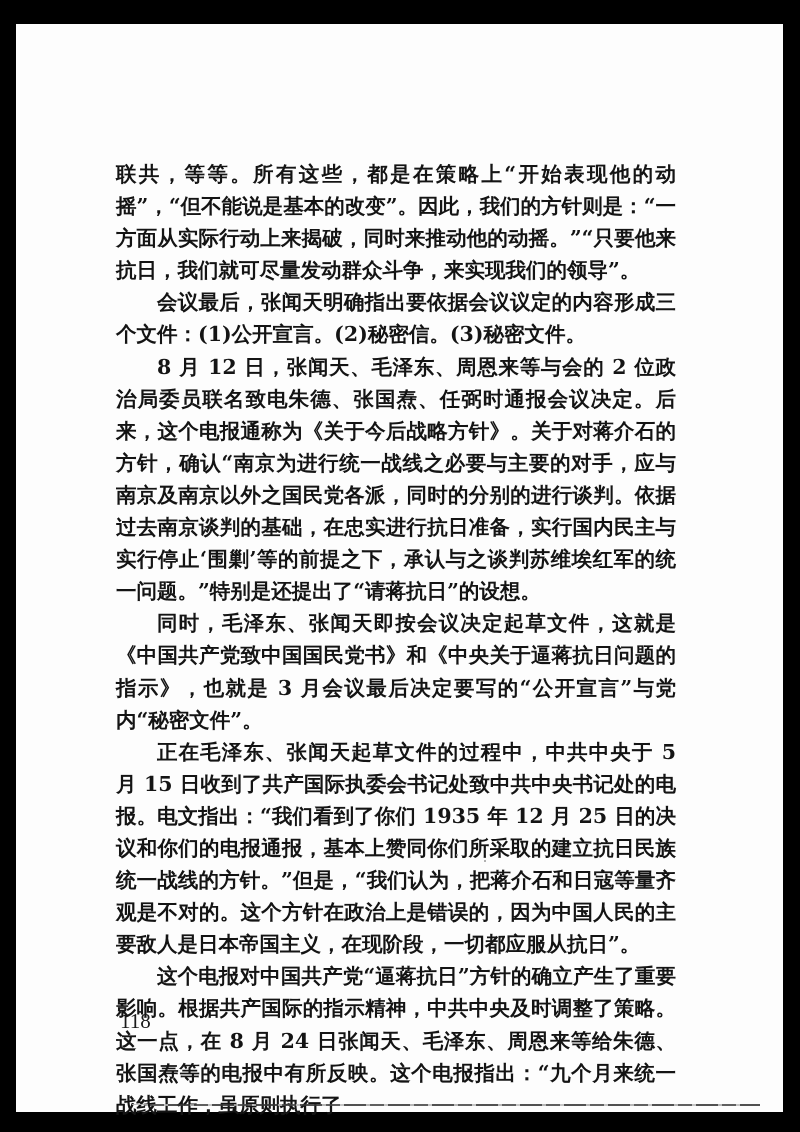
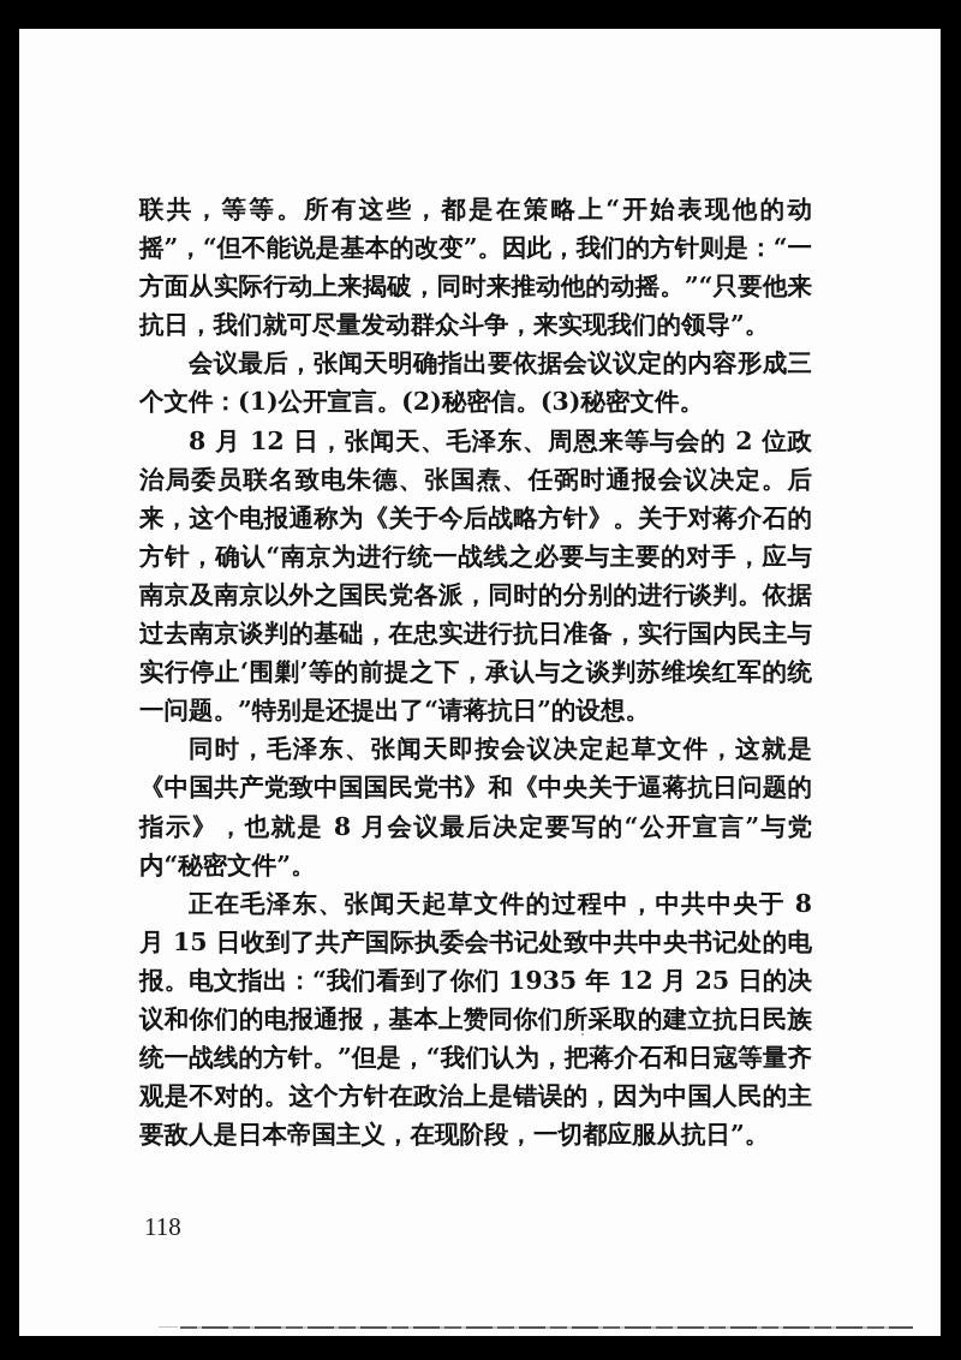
  联共，等等。所有这些，都是在策略上“开始表现他的动摇”，“但不能说是基本的改变”。因此，我们的方针则是：“一方面从实际行动上来揭破，同时来推动他的动摇。”“只要他来抗日，我们就可尽量发动群众斗争，来实现我们的领导”。
  会议最后，张闻天明确指出要依据会议议定的内容形成三个文件：(1)公开宣言。(2)秘密信。(3)秘密文件。
  8 月 12 日，张闻天、毛泽东、周恩来等与会的 2 位政治局委员联名致电朱德、张国焘、任弼时通报会议决定。后来，这个电报通称为《关于今后战略方针》。关于对蒋介石的方针，确认“南京为进行统一战线之必要与主要的对手，应与南京及南京以外之国民党各派，同时的分别的进行谈判。依据过去南京谈判的基础，在忠实进行抗日准备，实行国内民主与实行停止‘围剿’等的前提之下，承认与之谈判苏维埃红军的统一问题。”特别是还提出了“请蒋抗日”的设想。
- 同时，毛泽东、张闻天即按会议决定起草文件，这就是《中国共产党致中国国民党书》和《中央关于逼蒋抗日问题的指示》，也就是 3 月会议最后决定要写的“公开宣言”与党内“秘密文件”。
+ 同时，毛泽东、张闻天即按会议决定起草文件，这就是《中国共产党致中国国民党书》和《中央关于逼蒋抗日问题的指示》，也就是 8 月会议最后决定要写的“公开宣言”与党内“秘密文件”。
- 正在毛泽东、张闻天起草文件的过程中，中共中央于 5 月 15 日收到了共产国际执委会书记处致中共中央书记处的电报。电文指出：“我们看到了你们 1935 年 12 月 25 日的决议和你们的电报通报，基本上赞同你们所采取的建立抗日民族统一战线的方针。”但是，“我们认为，把蒋介石和日寇等量齐观是不对的。这个方针在政治上是错误的，因为中国人民的主要敌人是日本帝国主义，在现阶段，一切都应服从抗日”。
+ 正在毛泽东、张闻天起草文件的过程中，中共中央于 8 月 15 日收到了共产国际执委会书记处致中共中央书记处的电报。电文指出：“我们看到了你们 1935 年 12 月 25 日的决议和你们的电报通报，基本上赞同你们所采取的建立抗日民族统一战线的方针。”但是，“我们认为，把蒋介石和日寇等量齐观是不对的。这个方针在政治上是错误的，因为中国人民的主要敌人是日本帝国主义，在现阶段，一切都应服从抗日”。
- 这个电报对中国共产党“逼蒋抗日”方针的确立产生了重要影响。根据共产国际的指示精神，中共中央及时调整了策略。这一点，在 8 月 24 日张闻天、毛泽东、周恩来等给朱德、张国焘等的电报中有所反映。这个电报指出：“九个月来统一战线工作，虽原则执行了
  118
